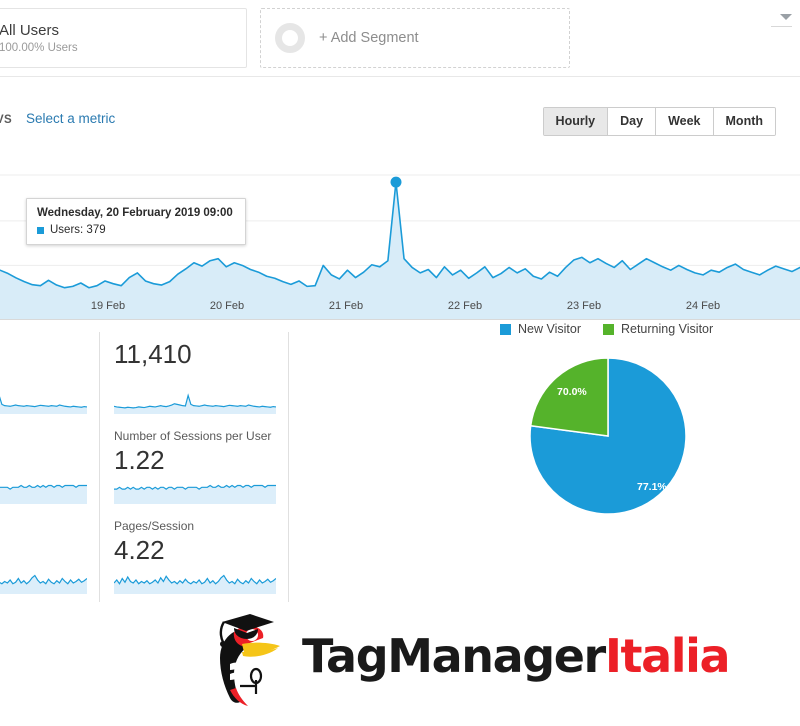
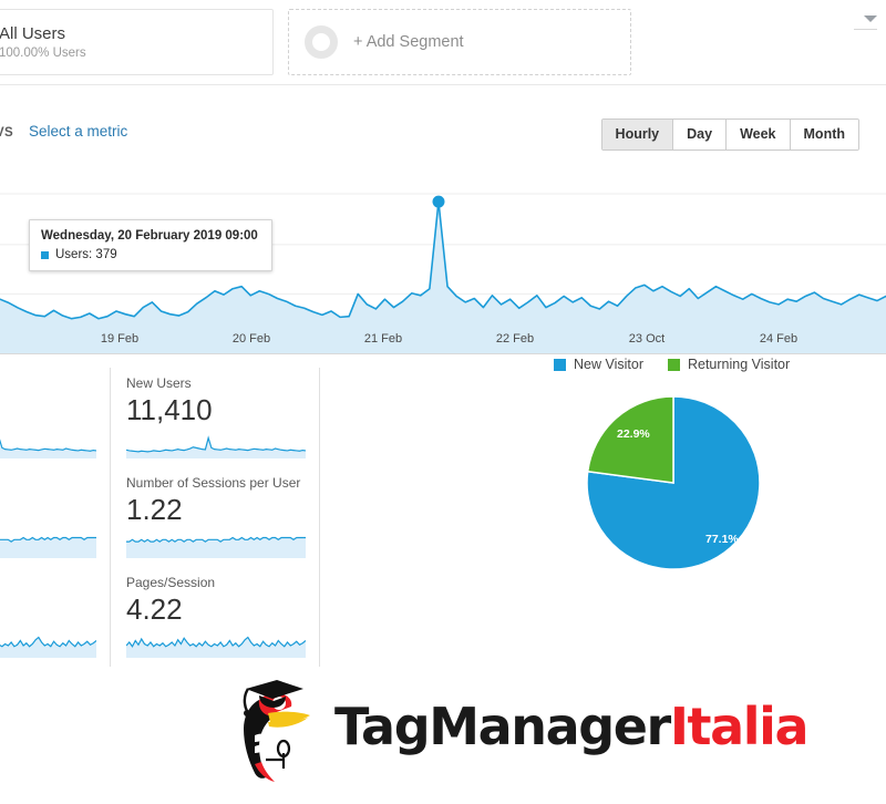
  All Users
  100.00% Users
  + Add Segment
  Select a metric
  Hourly
  Day
  Week
  Month
  Wednesday, 20 February 2019 09:00
  Users: 379
  19 Feb
  20 Feb
  21 Feb
  22 Feb
- 23 Feb
+ 23 Oct
  24 Feb
  New Visitor
  Returning Visitor
+ New Users
  11,410
  Number of Sessions per User
  1.22
  Pages/Session
  4.22
- 70.0%
+ 22.9%
  77.1%
  TagManagerItalia
